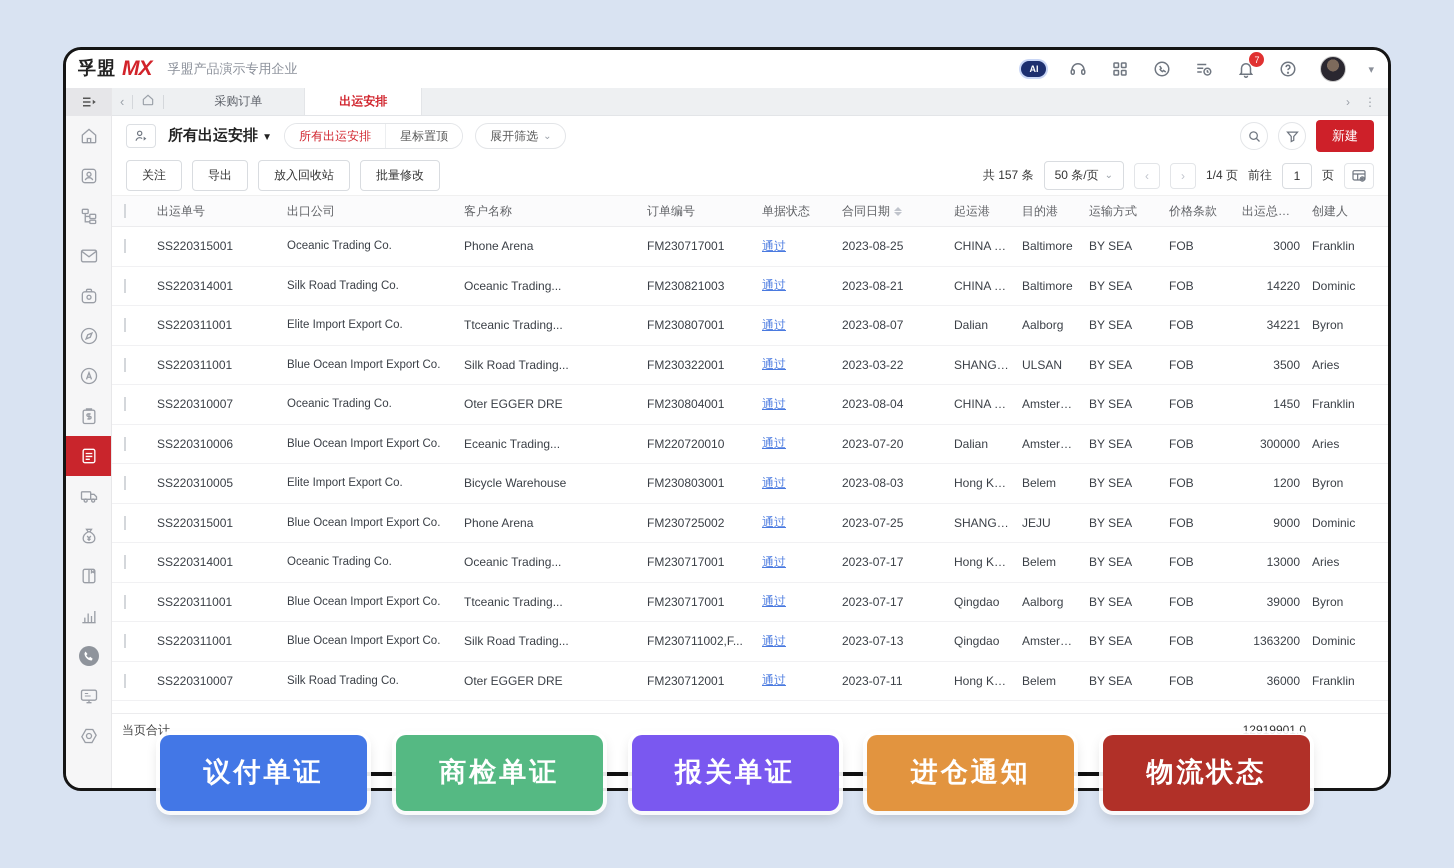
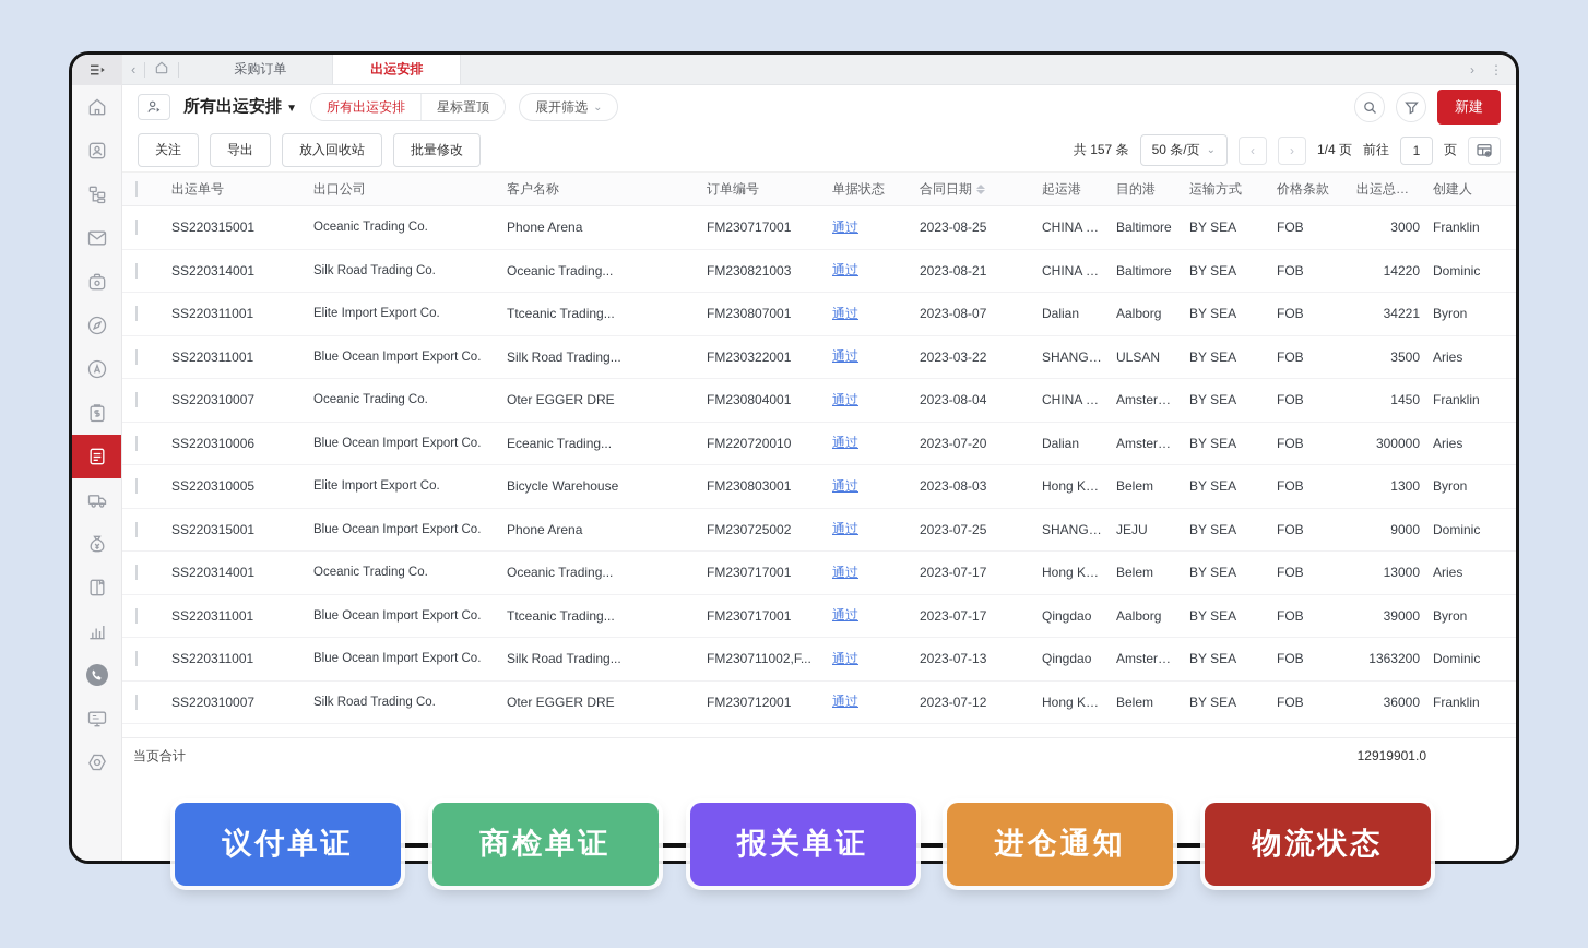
- 孚盟
- MX
- 孚盟产品演示专用企业
- AI
- 7
- ▾
  ‹
  采购订单
  出运安排
  ›
  ⋮
  所有出运安排 ▼
  所有出运安排
  星标置顶
  展开筛选
  ⌄
  新建
  关注
  导出
  放入回收站
  批量修改
  共 157 条
  50 条/页
  ⌄
  ‹
  ›
  1/4 页
  前往
  1
  页
  出运单号
  出口公司
  客户名称
  订单编号
  单据状态
  合同日期
  起运港
  目的港
  运输方式
  价格条款
  出运总金额
  创建人
  SS220315001
  Oceanic Trading Co.
  Phone Arena
  FM230717001
  通过
  2023-08-25
  CHINA MA.
  Baltimore
  BY SEA
  FOB
  3000
  Franklin
  SS220314001
  Silk Road Trading Co.
  Oceanic Trading...
  FM230821003
  通过
  2023-08-21
  CHINA MA.
  Baltimore
  BY SEA
  FOB
  14220
  Dominic
  SS220311001
  Elite Import Export Co.
  Ttceanic Trading...
  FM230807001
  通过
  2023-08-07
  Dalian
  Aalborg
  BY SEA
  FOB
  34221
  Byron
  SS220311001
  Blue Ocean Import Export Co.
  Silk Road Trading...
  FM230322001
  通过
  2023-03-22
  SHANGHAI
  ULSAN
  BY SEA
  FOB
  3500
  Aries
  SS220310007
  Oceanic Trading Co.
  Oter EGGER DRE
  FM230804001
  通过
  2023-08-04
  CHINA MA.
  Amsterdam
  BY SEA
  FOB
  1450
  Franklin
  SS220310006
  Blue Ocean Import Export Co.
  Eceanic Trading...
  FM220720010
  通过
  2023-07-20
  Dalian
  Amsterdam
  BY SEA
  FOB
  300000
  Aries
  SS220310005
  Elite Import Export Co.
  Bicycle Warehouse
  FM230803001
  通过
  2023-08-03
  Hong Kong
  Belem
  BY SEA
  FOB
- 1200
+ 1300
  Byron
  SS220315001
  Blue Ocean Import Export Co.
  Phone Arena
  FM230725002
  通过
  2023-07-25
  SHANGHAI
  JEJU
  BY SEA
  FOB
  9000
  Dominic
  SS220314001
  Oceanic Trading Co.
  Oceanic Trading...
  FM230717001
  通过
  2023-07-17
  Hong Kong
  Belem
  BY SEA
  FOB
  13000
  Aries
  SS220311001
  Blue Ocean Import Export Co.
  Ttceanic Trading...
  FM230717001
  通过
  2023-07-17
  Qingdao
  Aalborg
  BY SEA
  FOB
  39000
  Byron
  SS220311001
  Blue Ocean Import Export Co.
  Silk Road Trading...
  FM230711002,F...
  通过
  2023-07-13
  Qingdao
  Amsterdam
  BY SEA
  FOB
  1363200
  Dominic
  SS220310007
  Silk Road Trading Co.
  Oter EGGER DRE
  FM230712001
  通过
- 2023-07-11
+ 2023-07-12
  Hong Kong
  Belem
  BY SEA
  FOB
  36000
  Franklin
  当页合计
  12919901.0
  议付单证
  商检单证
  报关单证
  进仓通知
  物流状态
